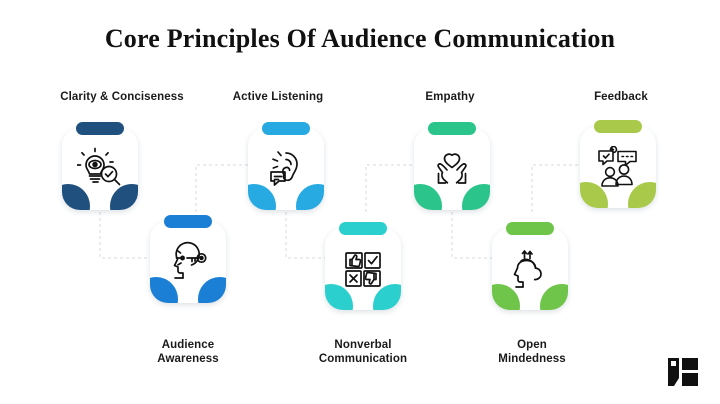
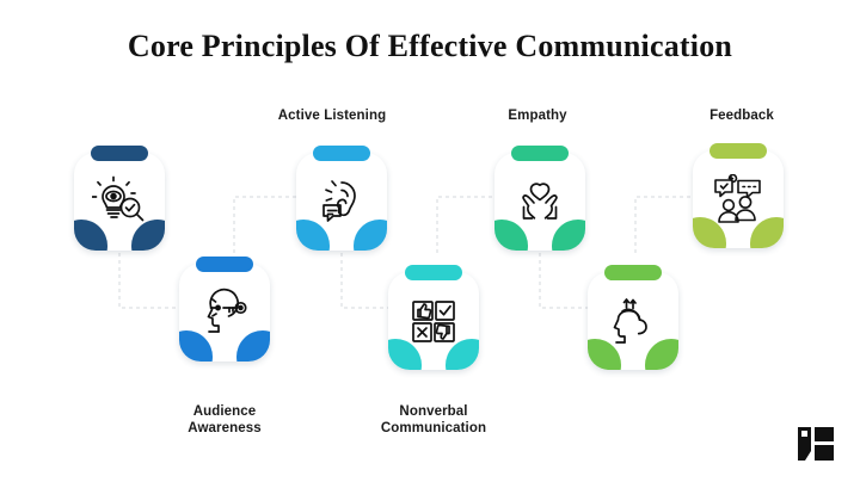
- Core Principles Of Audience Communication
+ Core Principles Of Effective Communication
- Clarity & Conciseness
  Active Listening
  Empathy
  Feedback
  Audience
  Awareness
  Nonverbal
  Communication
- Open
- Mindedness
